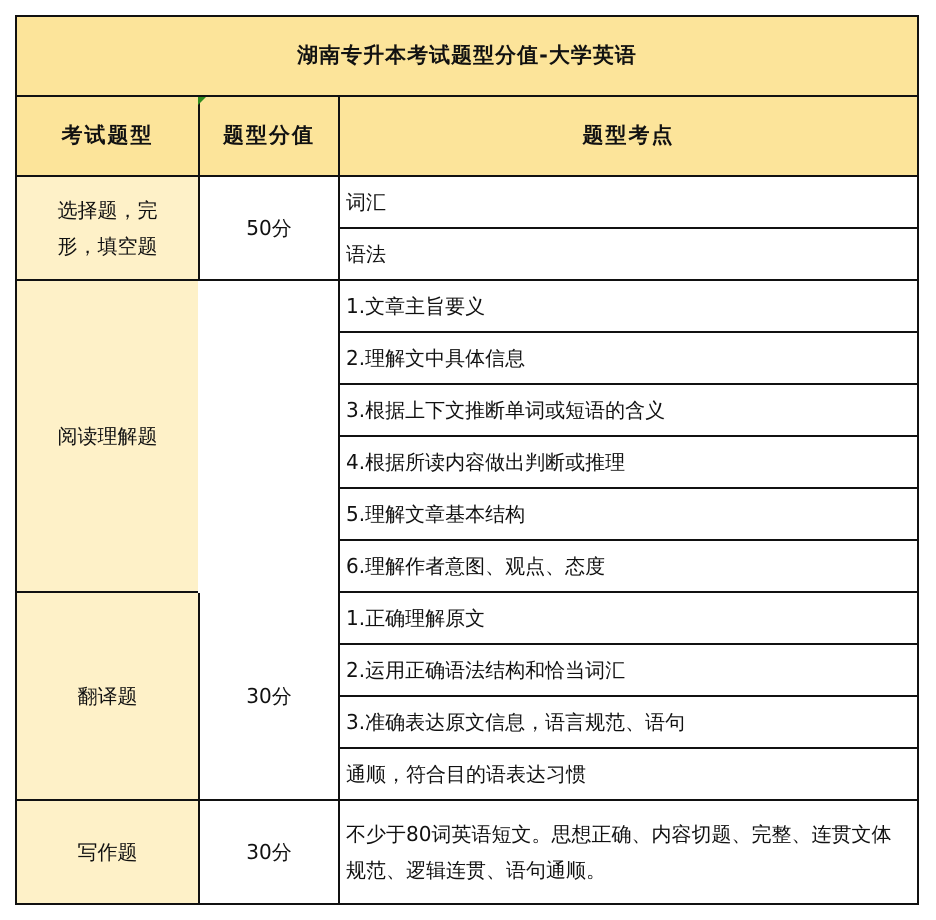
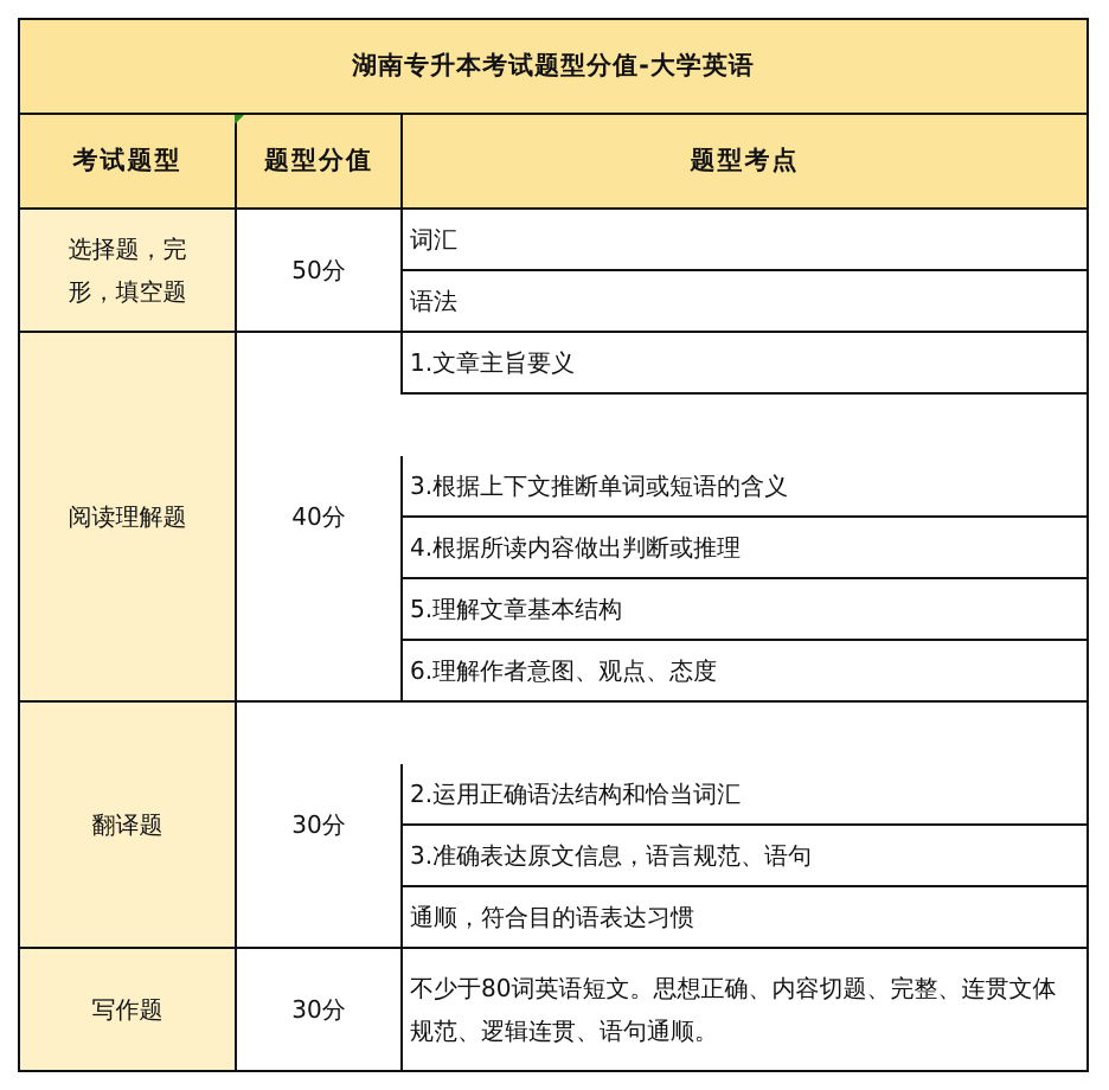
  湖南专升本考试题型分值-大学英语
  考试题型
  题型分值
  题型考点
  选择题，完形，填空题
  50分
  词汇
  语法
  阅读理解题
+ 40分
  1.文章主旨要义
- 2.理解文中具体信息
  3.根据上下文推断单词或短语的含义
  4.根据所读内容做出判断或推理
  5.理解文章基本结构
  6.理解作者意图、观点、态度
  翻译题
  30分
- 1.正确理解原文
  2.运用正确语法结构和恰当词汇
  3.准确表达原文信息，语言规范、语句
  通顺，符合目的语表达习惯
  写作题
  30分
  不少于80词英语短文。思想正确、内容切题、完整、连贯文体规范、逻辑连贯、语句通顺。
